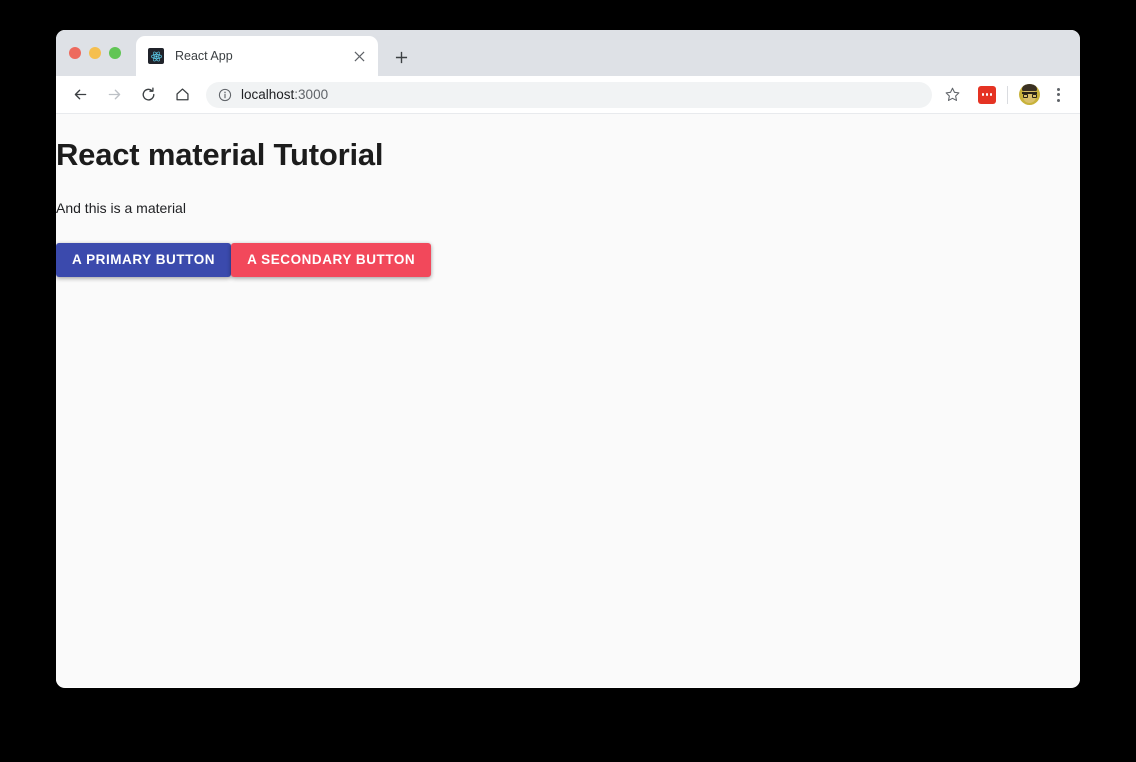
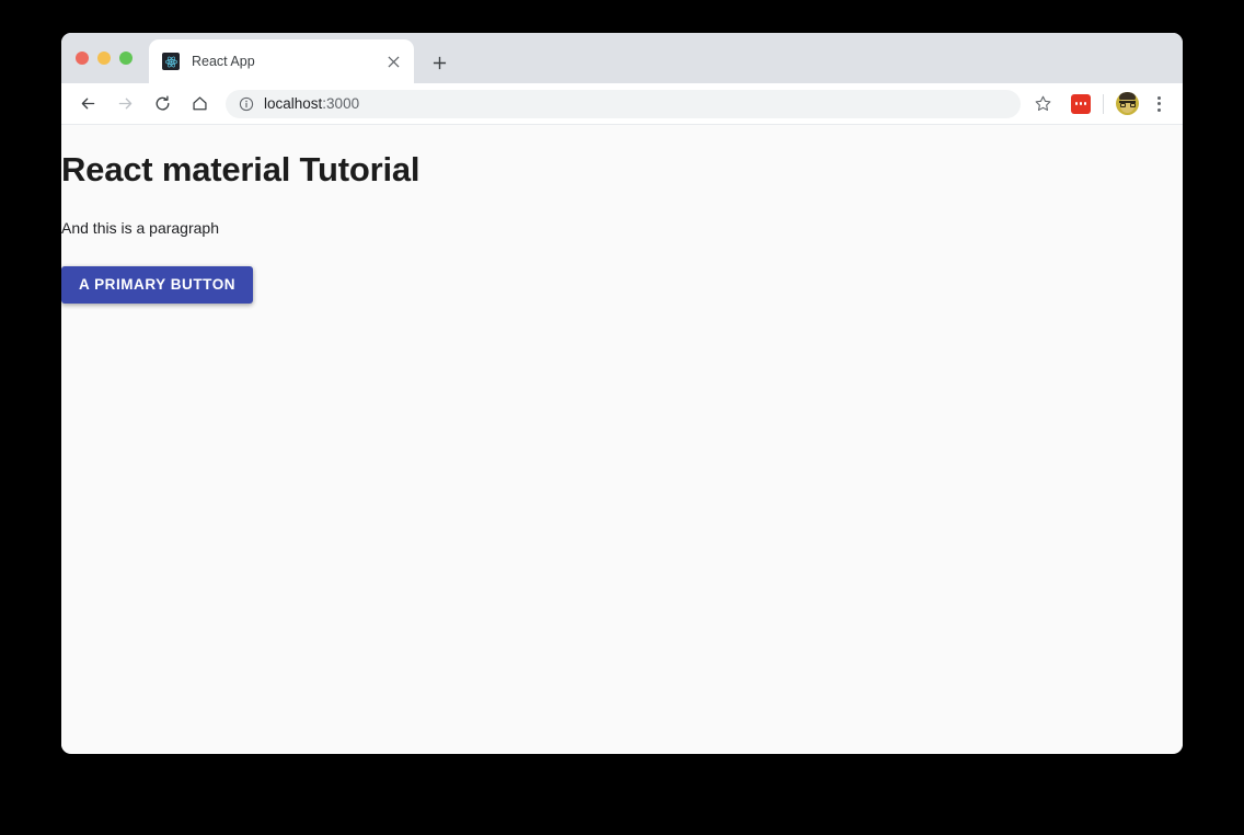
  React App
  localhost:3000
  React material Tutorial
- And this is a material
+ And this is a paragraph
  A PRIMARY BUTTON
- A SECONDARY BUTTON
